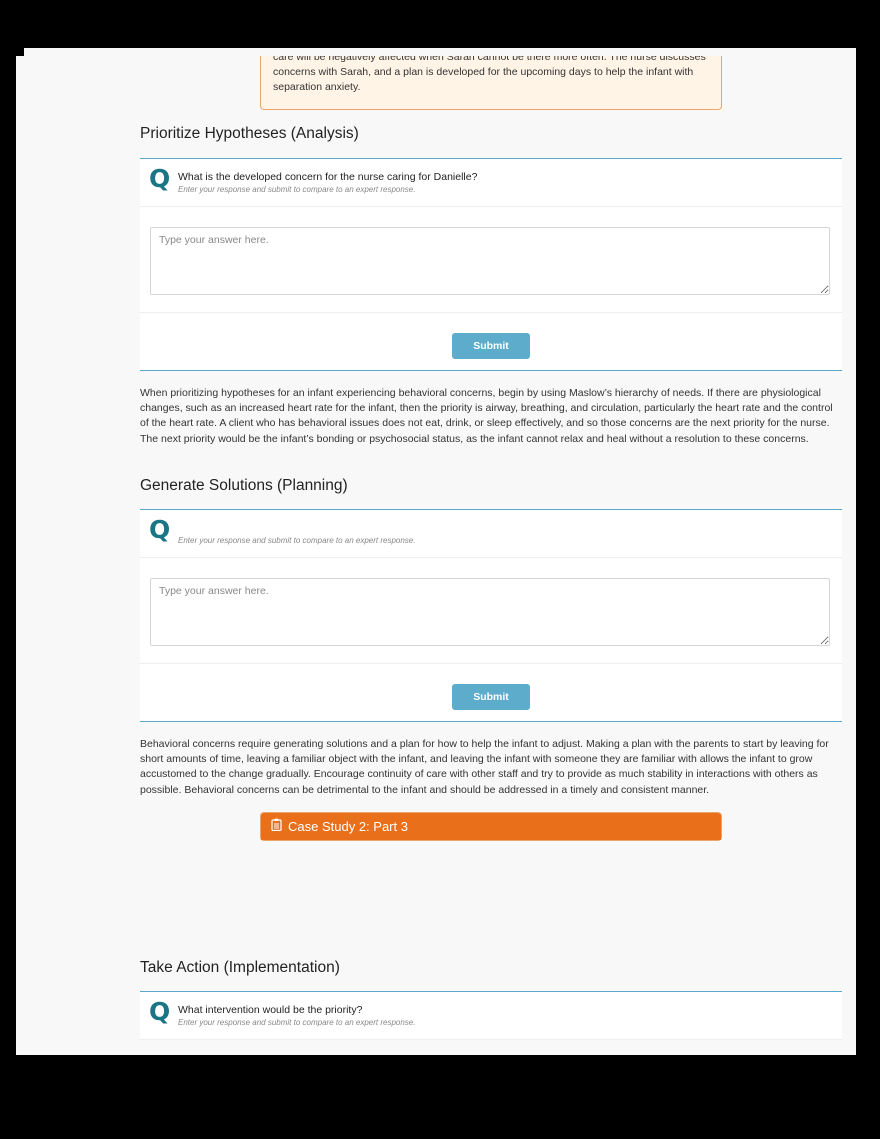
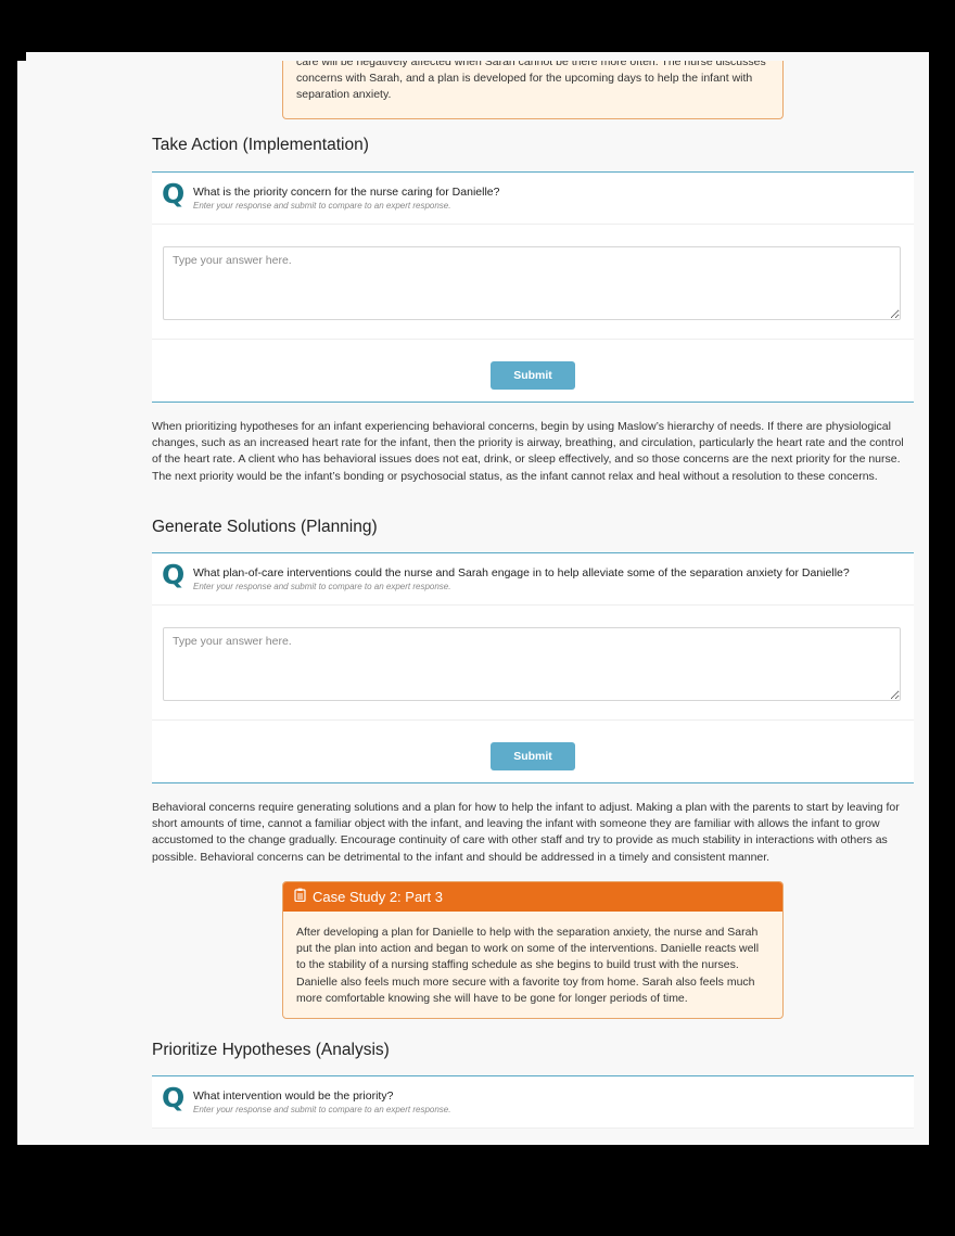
  care will be negatively affected when Sarah cannot be there more often. The nurse discusses concerns with Sarah, and a plan is developed for the upcoming days to help the infant with separation anxiety.
- Prioritize Hypotheses (Analysis)
+ Take Action (Implementation)
  Q
- What is the developed concern for the nurse caring for Danielle?
+ What is the priority concern for the nurse caring for Danielle?
  Enter your response and submit to compare to an expert response.
  Type your answer here.
  Submit
  When prioritizing hypotheses for an infant experiencing behavioral concerns, begin by using Maslow’s hierarchy of needs. If there are physiological changes, such as an increased heart rate for the infant, then the priority is airway, breathing, and circulation, particularly the heart rate and the control of the heart rate. A client who has behavioral issues does not eat, drink, or sleep effectively, and so those concerns are the next priority for the nurse. The next priority would be the infant’s bonding or psychosocial status, as the infant cannot relax and heal without a resolution to these concerns.
  Generate Solutions (Planning)
  Q
+ What plan-of-care interventions could the nurse and Sarah engage in to help alleviate some of the separation anxiety for Danielle?
  Enter your response and submit to compare to an expert response.
  Type your answer here.
  Submit
- Behavioral concerns require generating solutions and a plan for how to help the infant to adjust. Making a plan with the parents to start by leaving for short amounts of time, leaving a familiar object with the infant, and leaving the infant with someone they are familiar with allows the infant to grow accustomed to the change gradually. Encourage continuity of care with other staff and try to provide as much stability in interactions with others as possible. Behavioral concerns can be detrimental to the infant and should be addressed in a timely and consistent manner.
+ Behavioral concerns require generating solutions and a plan for how to help the infant to adjust. Making a plan with the parents to start by leaving for short amounts of time, cannot a familiar object with the infant, and leaving the infant with someone they are familiar with allows the infant to grow accustomed to the change gradually. Encourage continuity of care with other staff and try to provide as much stability in interactions with others as possible. Behavioral concerns can be detrimental to the infant and should be addressed in a timely and consistent manner.
  Case Study 2: Part 3
+ After developing a plan for Danielle to help with the separation anxiety, the nurse and Sarah put the plan into action and began to work on some of the interventions. Danielle reacts well to the stability of a nursing staffing schedule as she begins to build trust with the nurses. Danielle also feels much more secure with a favorite toy from home. Sarah also feels much more comfortable knowing she will have to be gone for longer periods of time.
- Take Action (Implementation)
+ Prioritize Hypotheses (Analysis)
  Q
  What intervention would be the priority?
  Enter your response and submit to compare to an expert response.
